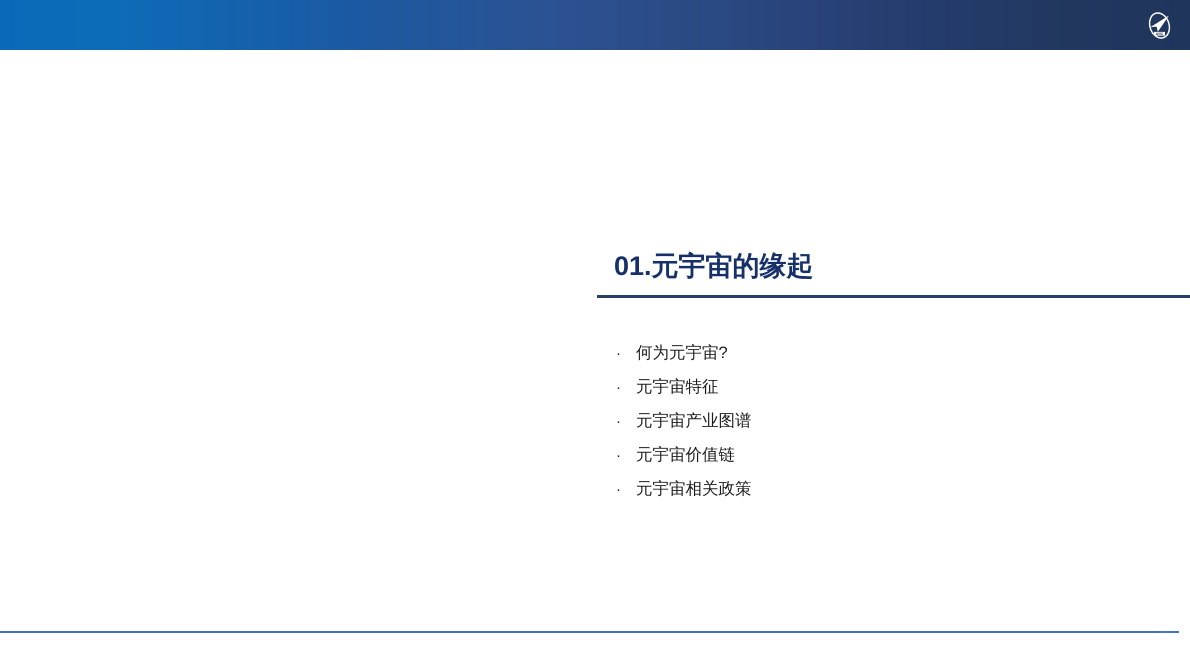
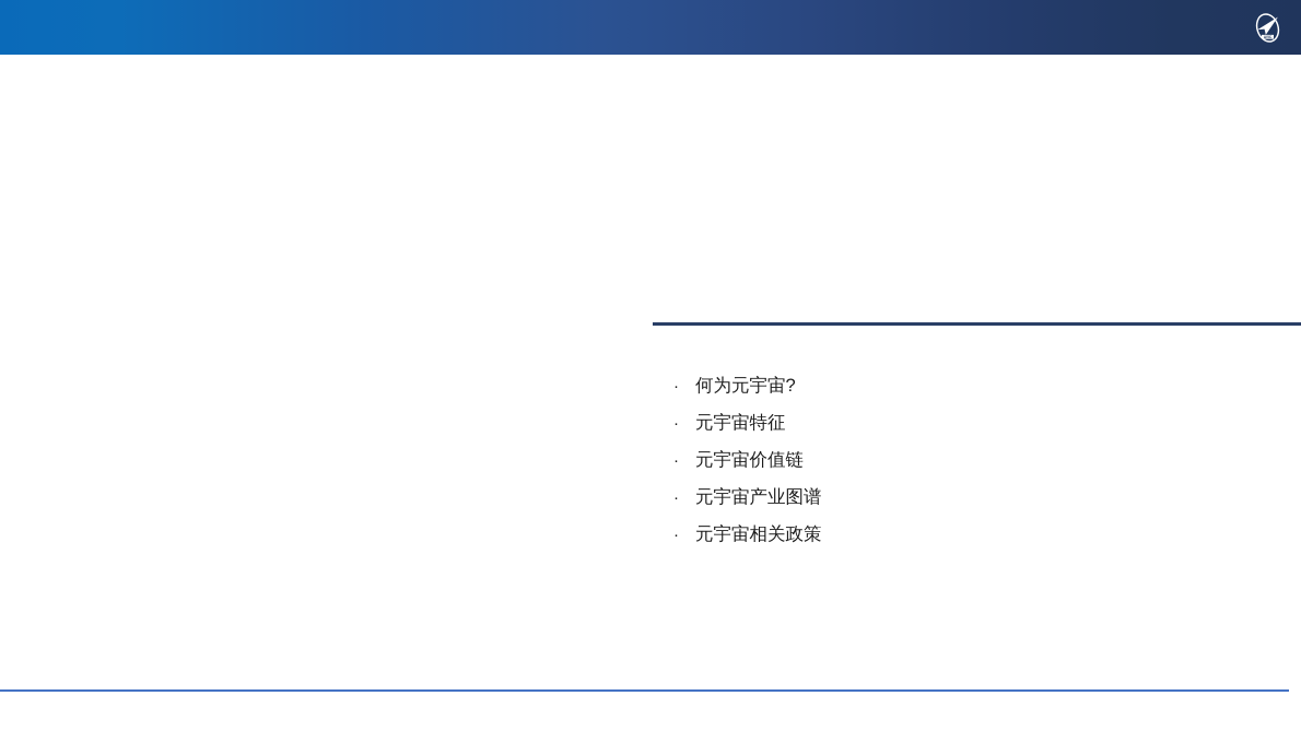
- 01.元宇宙的缘起
  ·
  何为元宇宙?
  ·
  元宇宙特征
  ·
- 元宇宙产业图谱
+ 元宇宙价值链
  ·
- 元宇宙价值链
+ 元宇宙产业图谱
  ·
  元宇宙相关政策
